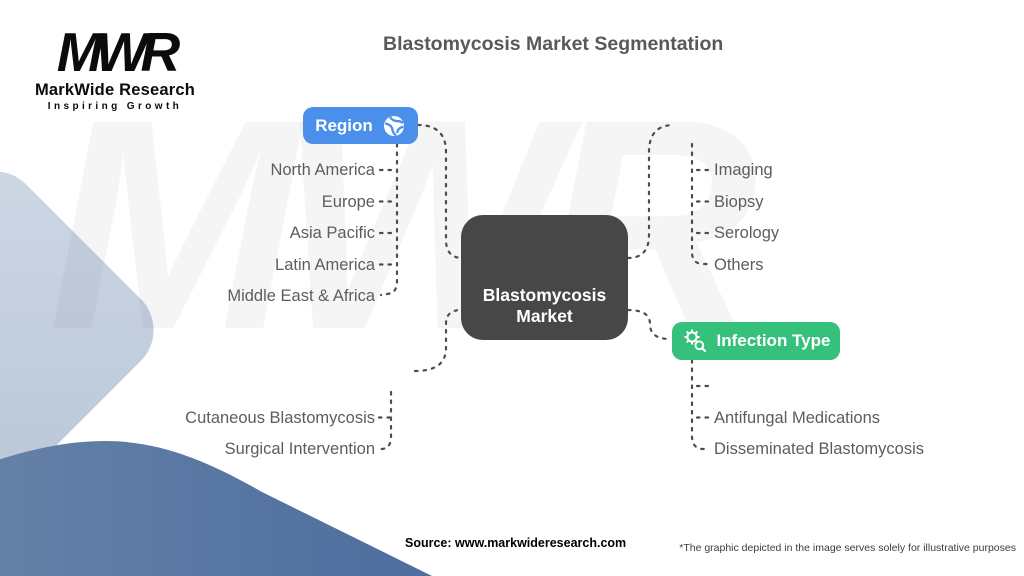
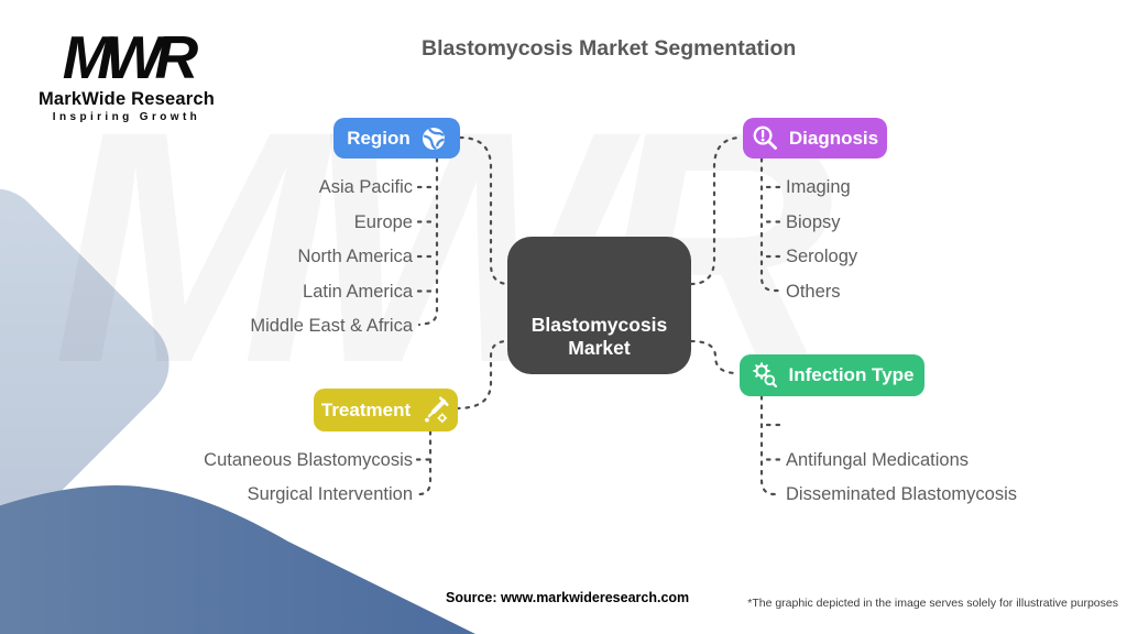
  MWR
  MWR
  MarkWide Research
  Inspiring Growth
  Blastomycosis Market Segmentation
  Region
+ Diagnosis
+ Treatment
  Infection Type
  Blastomycosis Market
- North America
+ Asia Pacific
  Europe
- Asia Pacific
+ North America
  Latin America
  Middle East & Africa
  Imaging
  Biopsy
  Serology
  Others
  Cutaneous Blastomycosis
  Surgical Intervention
  Antifungal Medications
  Disseminated Blastomycosis
  Source: www.markwideresearch.com
  *The graphic depicted in the image serves solely for illustrative purposes
